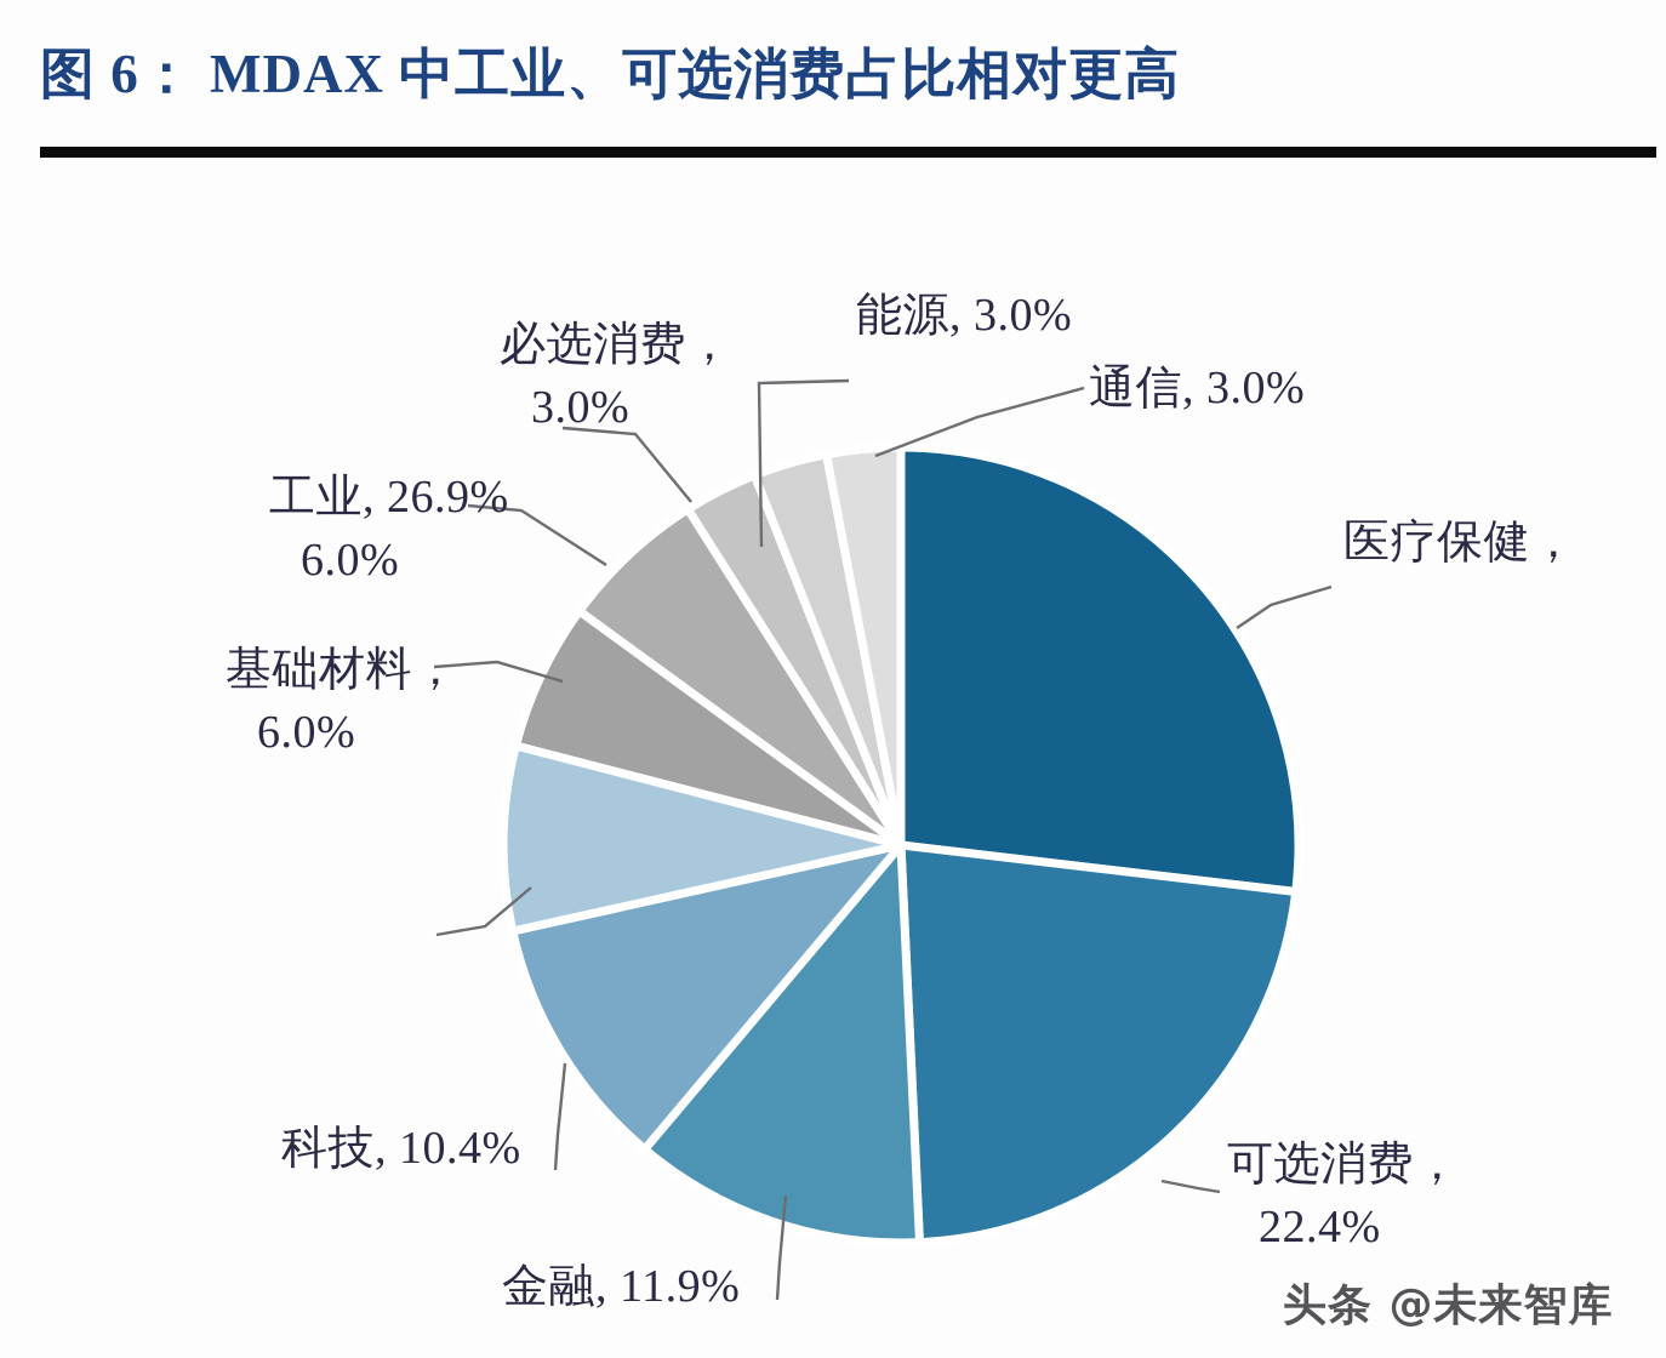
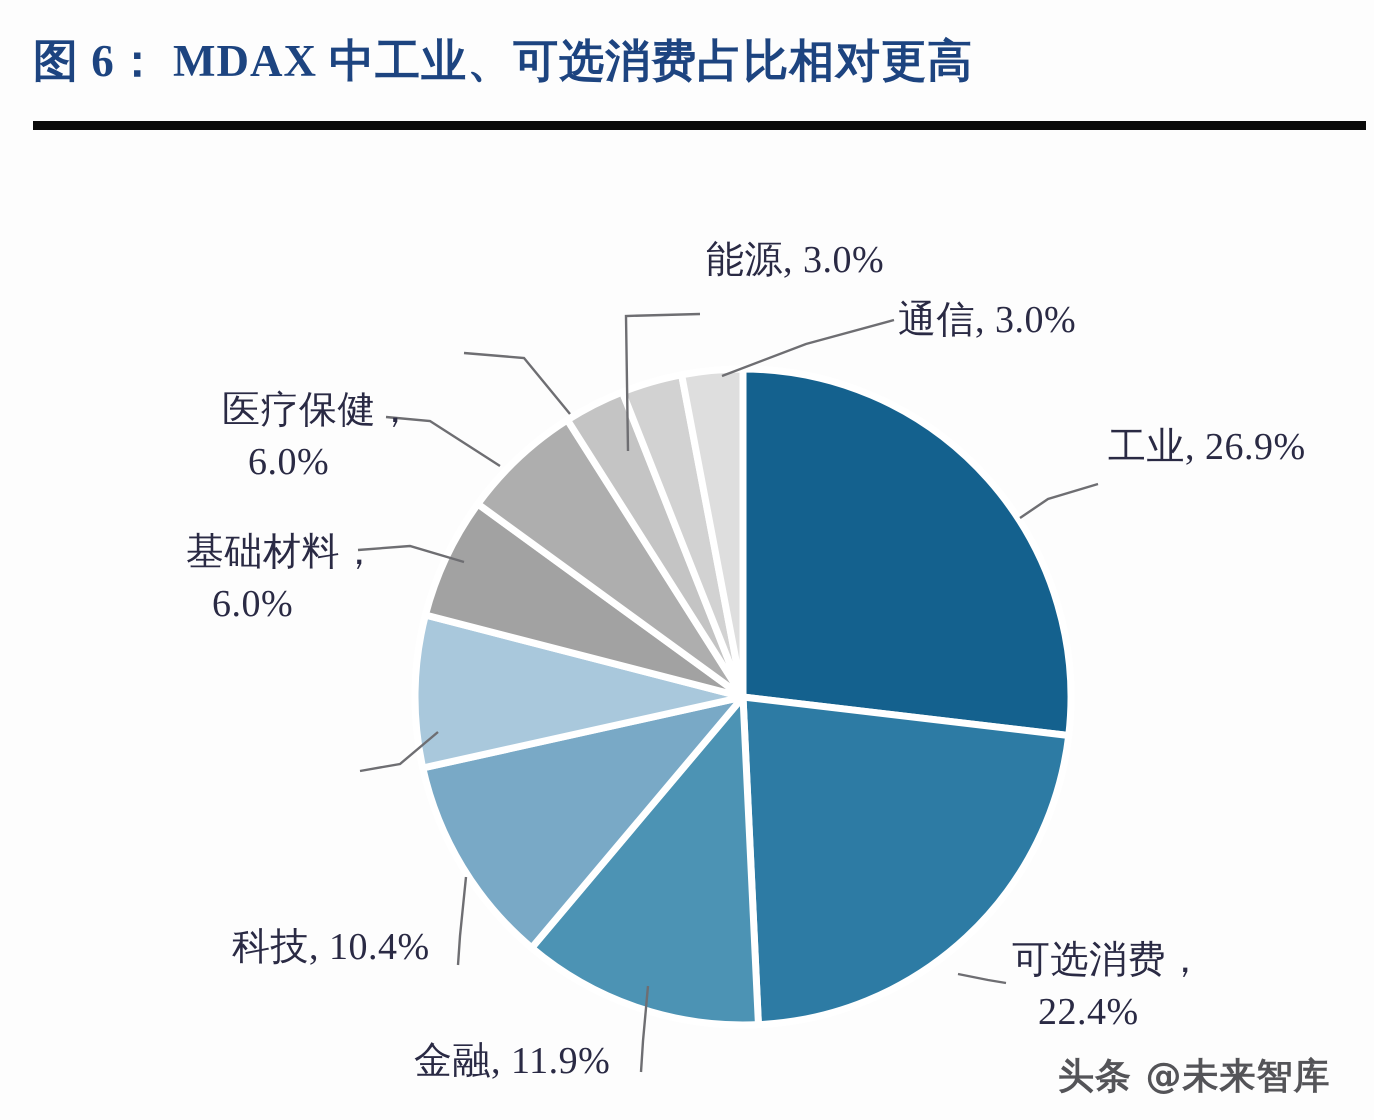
  图 6： MDAX 中工业、可选消费占比相对更高
- 医疗保健，
+ 工业, 26.9%
  可选消费， 22.4%
  金融, 11.9%
  科技, 10.4%
  基础材料， 6.0%
- 工业, 26.9% 6.0%
+ 医疗保健， 6.0%
- 必选消费， 3.0%
  能源, 3.0%
  通信, 3.0%
  头条 @未来智库
